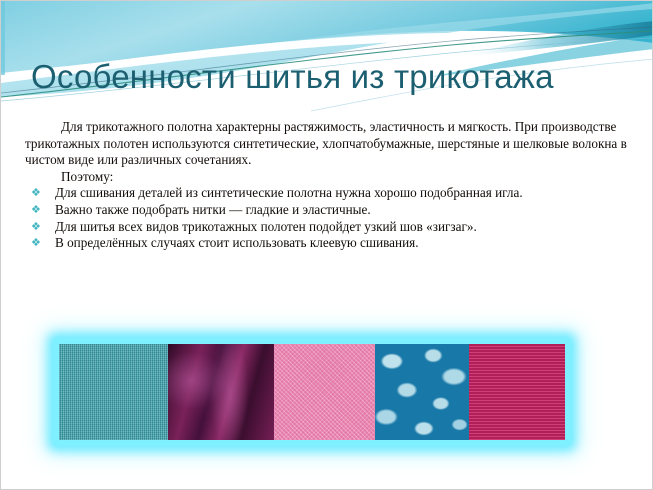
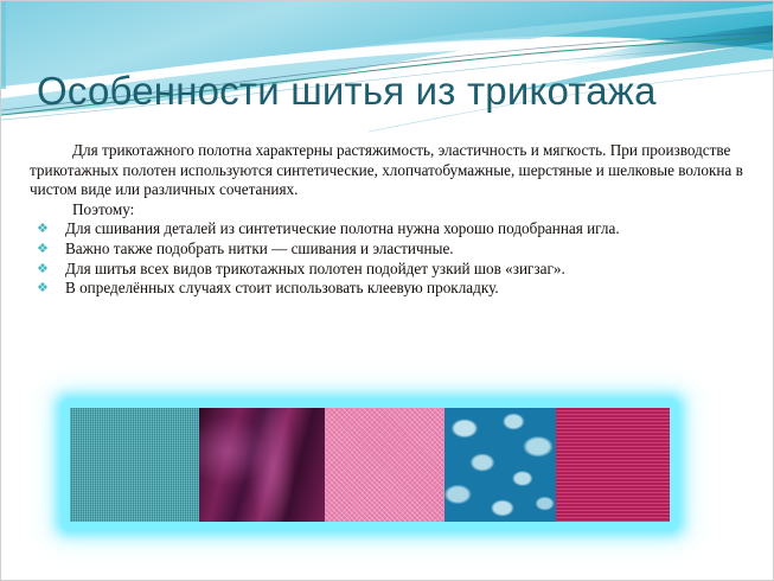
  Особенности шитья из трикотажа
  Для трикотажного полотна характерны растяжимость, эластичность и мягкость. При производстве трикотажных полотен используются синтетические, хлопчатобумажные, шерстяные и шелковые волокна в чистом виде или различных сочетаниях.
  Поэтому:
  ❖
  Для сшивания деталей из синтетические полотна нужна хорошо подобранная игла.
  ❖
- Важно также подобрать нитки — гладкие и эластичные.
+ Важно также подобрать нитки — сшивания и эластичные.
  ❖
  Для шитья всех видов трикотажных полотен подойдет узкий шов «зигзаг».
  ❖
- В определённых случаях стоит использовать клеевую сшивания.
+ В определённых случаях стоит использовать клеевую прокладку.
